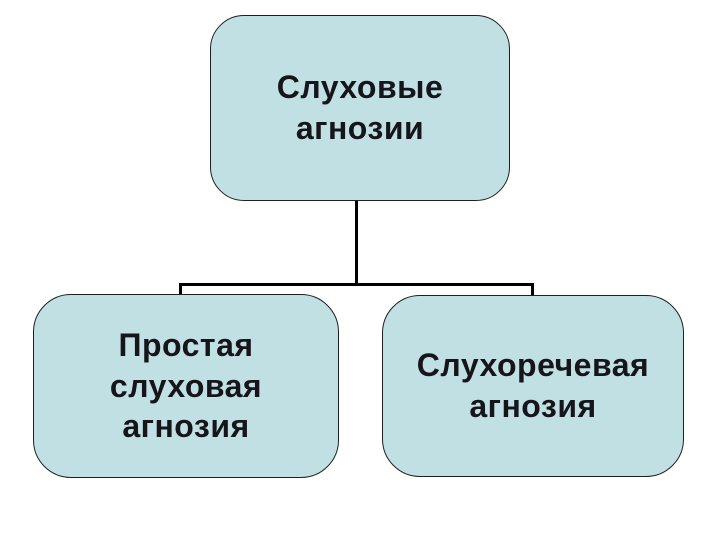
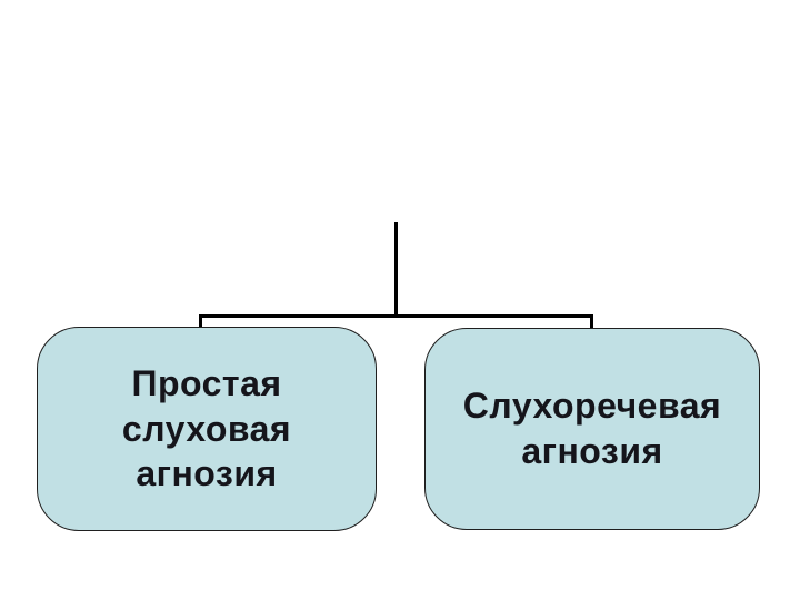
- Слуховые
- агнозии
  Простая
  слуховая
  агнозия
  Слухоречевая
  агнозия
